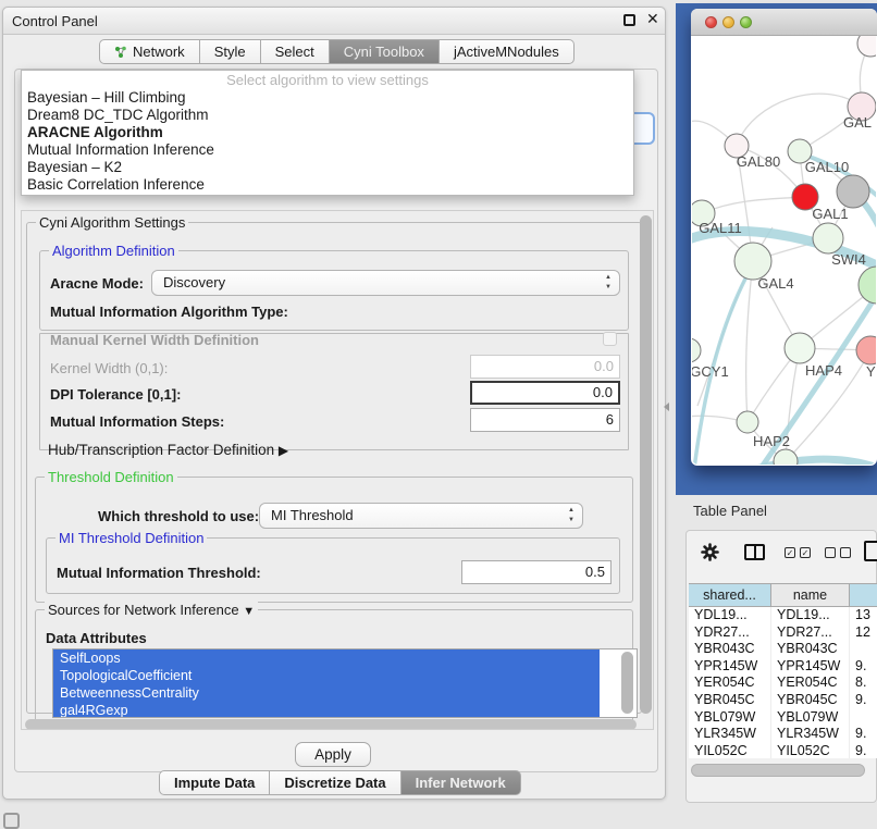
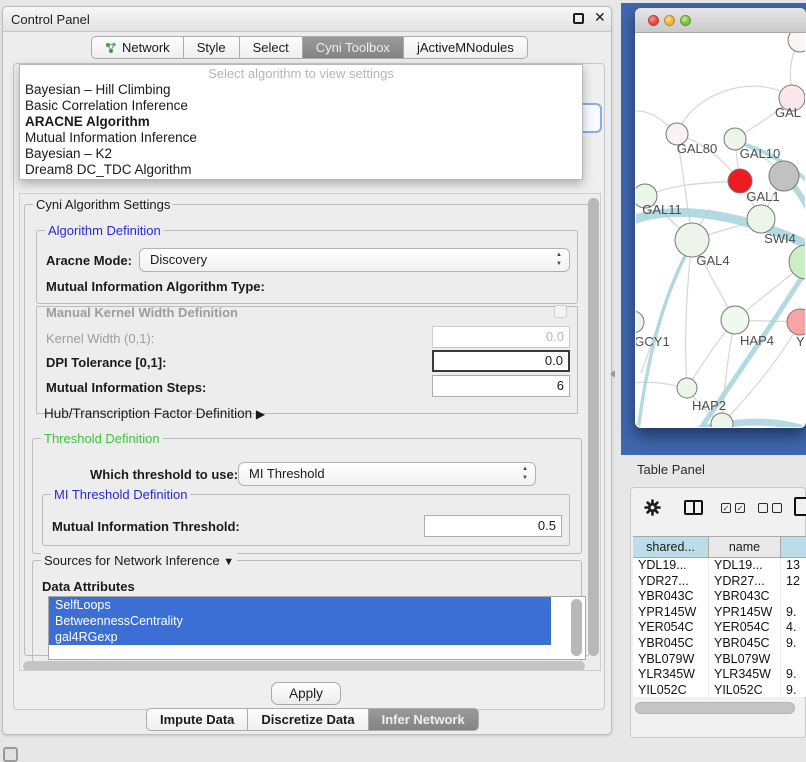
  Control Panel
  ✕
  Network
  Style
  Select
  Cyni Toolbox
  jActiveMNodules
  Select algorithm to view settings
  Bayesian – Hill Climbing
- Dream8 DC_TDC Algorithm
+ Basic Correlation Inference
  ARACNE Algorithm
  Mutual Information Inference
  Bayesian – K2
- Basic Correlation Inference
+ Dream8 DC_TDC Algorithm
  Cyni Algorithm Settings
  Algorithm Definition
  Aracne Mode:
  Discovery
  Mutual Information Algorithm Type:
  Manual Kernel Width Definition
  Kernel Width (0,1):
  0.0
  DPI Tolerance [0,1]:
  0.0
  Mutual Information Steps:
  6
  Hub/Transcription Factor Definition ▶
  Threshold Definition
  Which threshold to use:
  MI Threshold
  MI Threshold Definition
  Mutual Information Threshold:
  0.5
  Sources for Network Inference ▼
  Data Attributes
  SelfLoops
- TopologicalCoefficient
  BetweennessCentrality
  gal4RGexp
  Apply
  Impute Data
  Discretize Data
  Infer Network
  GAL
  GAL80
  GAL10
  GAL1
  GAL11
  SWI4
  GAL4
  GCY1
  HAP4
  Y
  HAP2
  Table Panel
  ✓
  ✓
  shared...
  name
  YDL19...
  YDL19...
  13
  YDR27...
  YDR27...
  12
  YBR043C
  YBR043C
  YPR145W
  YPR145W
  9.
  YER054C
  YER054C
- 8.
+ 4.
  YBR045C
  YBR045C
  9.
  YBL079W
  YBL079W
  YLR345W
  YLR345W
  9.
  YIL052C
  YIL052C
  9.
